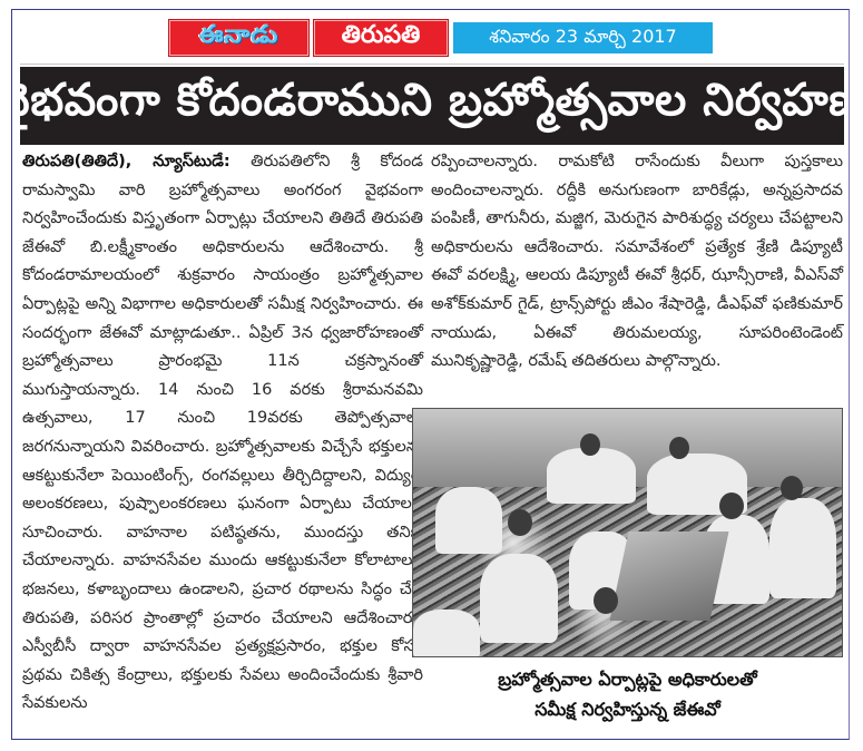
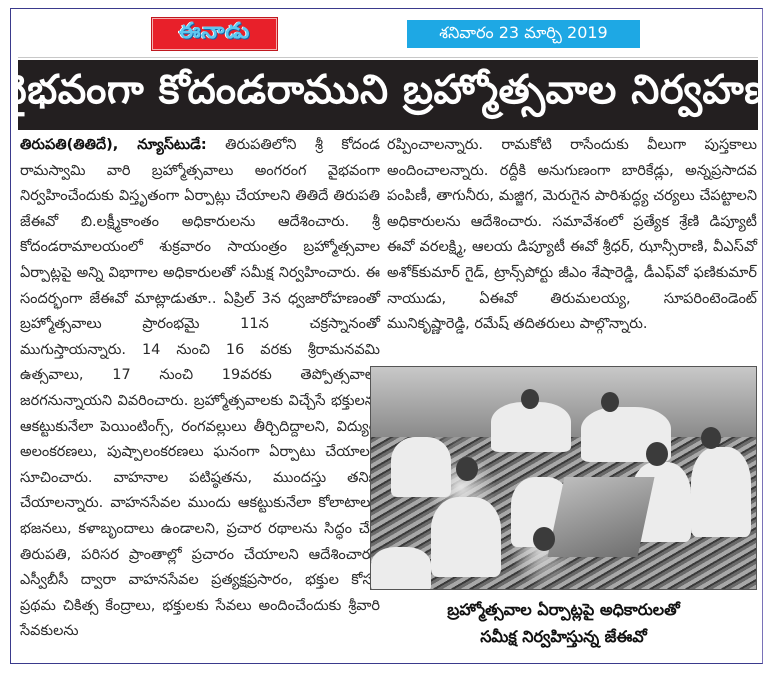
  ఈనాడు
- తిరుపతి
- శనివారం 23 మార్చి 2017
+ శనివారం 23 మార్చి 2019
  భవంగా కోదండరాముని బ్రహ్మోత్సవాల నిర్వహ
  తిరుపతి(తితిదే), న్యూస్‌టుడే: తిరుపతిలోని శ్రీ కోదండ రామస్వామి వారి బ్రహ్మోత్సవాలు అంగరంగ వైభవంగా నిర్వహించేందుకు విస్తృతంగా ఏర్పాట్లు చేయాలని తితిదే తిరుపతి జేఈవో బి.లక్ష్మీకాంతం అధికారులను ఆదేశించారు. శ్రీ కోదండరామాలయంలో శుక్రవారం సాయంత్రం బ్రహ్మోత్సవాల ఏర్పాట్లపై అన్ని విభాగాల అధికారులతో సమీక్ష నిర్వహించారు. ఈ సందర్భంగా జేఈవో మాట్లాడుతూ.. ఏప్రిల్ 3న ధ్వజారోహణంతో బ్రహ్మోత్సవాలు ప్రారంభమై 11న చక్రస్నానంతో ముగుస్తాయన్నారు. 14 నుంచి 16 వరకు శ్రీరామనవమి ఉత్సవాలు, 17 నుంచి 19వరకు తెప్పోత్సవా జరగనున్నాయని వివరించారు. బ్రహ్మోత్సవాలకు విచ్చేసే భక్తుల ఆకట్టుకునేలా పెయింటింగ్స్, రంగవల్లులు తీర్చిదిద్దాలని, విద్యు అలంకరణలు, పుష్పాలంకరణలు ఘనంగా ఏర్పాటు చేయాల సూచించారు. వాహనాల పటిష్ఠతను, ముందస్తు తని చేయాలన్నారు. వాహనసేవల ముందు ఆకట్టుకునేలా కోలాటాలు భజనలు, కళాబృందాలు ఉండాలని, ప్రచార రథాలను సిద్ధం చే తిరుపతి, పరిసర ప్రాంతాల్లో ప్రచారం చేయాలని ఆదేశించారు ఎస్వీబీసీ ద్వారా వాహనసేవల ప్రత్యక్షప్రసారం, భక్తుల కో ప్రథమ చికిత్స కేంద్రాలు, భక్తులకు సేవలు అందించేందుకు శ్రీవారి సేవకులను
  రప్పించాలన్నారు. రామకోటి రాసేందుకు వీలుగా పుస్తకాలు అందించాలన్నారు. రద్దీకి అనుగుణంగా బారికేడ్లు, అన్నప్రసాదవ పంపిణీ, తాగునీరు, మజ్జిగ, మెరుగైన పారిశుద్ధ్య చర్యలు చేపట్టాలని అధికారులను ఆదేశించారు. సమావేశంలో ప్రత్యేక శ్రేణి డిప్యూటీ ఈవో వరలక్ష్మి, ఆలయ డిప్యూటీ ఈవో శ్రీధర్, ఝాన్సీరాణి, వీఎస్‌వో అశోక్‌కుమార్ గైడ్, ట్రాన్స్‌పోర్టు జీఎం శేషారెడ్డి, డీఎఫ్‌వో ఫణికుమార్ నాయుడు, ఏఈవో తిరుమలయ్య, సూపరింటెండెంట్ మునికృష్ణారెడ్డి, రమేష్ తదితరులు పాల్గొన్నారు.
  బ్రహ్మోత్సవాల ఏర్పాట్లపై అధికారులతో
  సమీక్ష నిర్వహిస్తున్న జేఈవో
